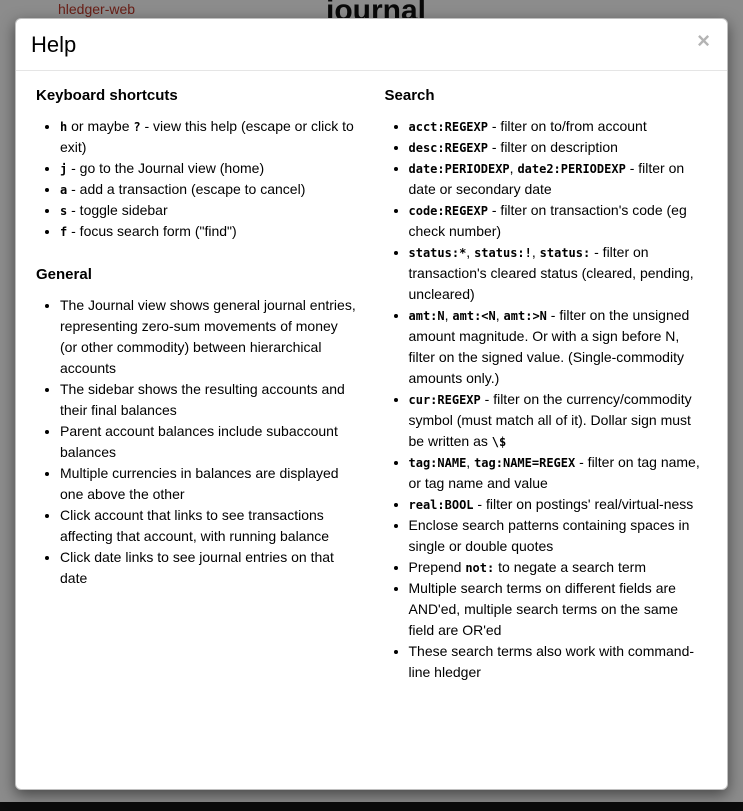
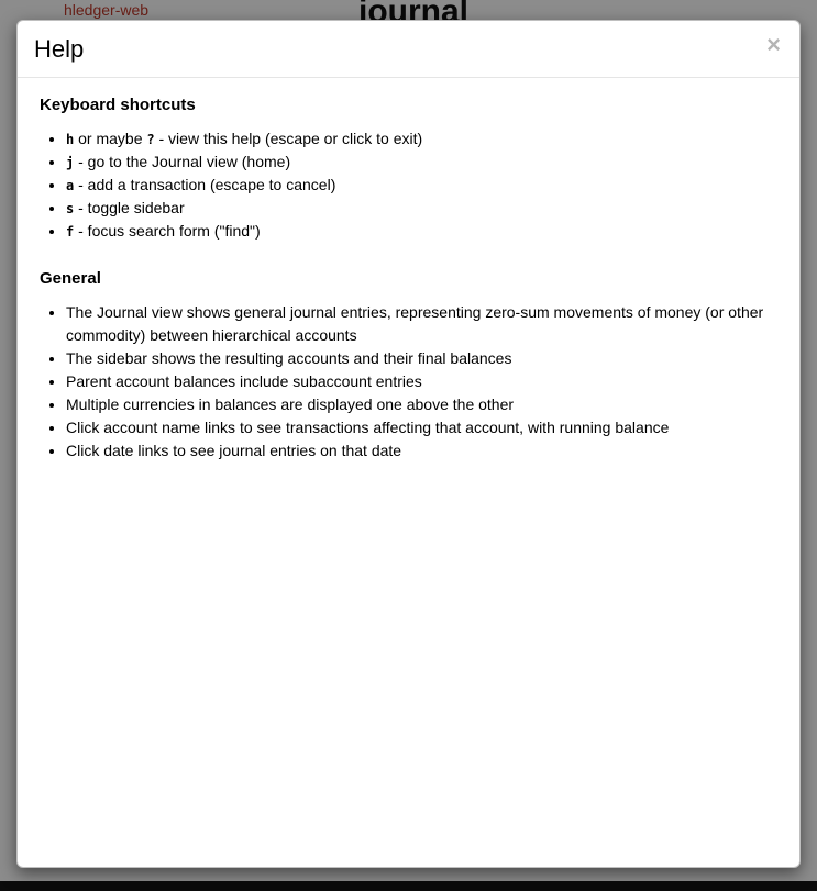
  hledger-web
  journal
  ×
  Help
  Keyboard shortcuts
  h or maybe ? - view this help (escape or click to exit)
  j - go to the Journal view (home)
  a - add a transaction (escape to cancel)
  s - toggle sidebar
  f - focus search form ("find")
  General
  The Journal view shows general journal entries, representing zero-sum movements of money (or other commodity) between hierarchical accounts
  The sidebar shows the resulting accounts and their final balances
- Parent account balances include subaccount balances
+ Parent account balances include subaccount entries
  Multiple currencies in balances are displayed one above the other
- Click account that links to see transactions affecting that account, with running balance
+ Click account name links to see transactions affecting that account, with running balance
  Click date links to see journal entries on that date
- Search
- acct:REGEXP - filter on to/from account
- desc:REGEXP - filter on description
- date:PERIODEXP, date2:PERIODEXP - filter on date or secondary date
- code:REGEXP - filter on transaction's code (eg check number)
- status:*, status:!, status: - filter on transaction's cleared status (cleared, pending, uncleared)
- amt:N, amt:<N, amt:>N - filter on the unsigned amount magnitude. Or with a sign before N, filter on the signed value. (Single-commodity amounts only.)
- cur:REGEXP - filter on the currency/commodity symbol (must match all of it). Dollar sign must be written as \$
- tag:NAME, tag:NAME=REGEX - filter on tag name, or tag name and value
- real:BOOL - filter on postings' real/virtual-ness
- Enclose search patterns containing spaces in single or double quotes
- Prepend not: to negate a search term
- Multiple search terms on different fields are AND'ed, multiple search terms on the same field are OR'ed
- These search terms also work with command-line hledger
